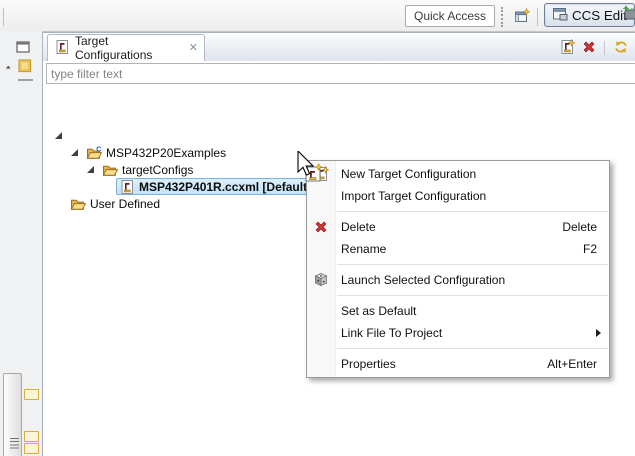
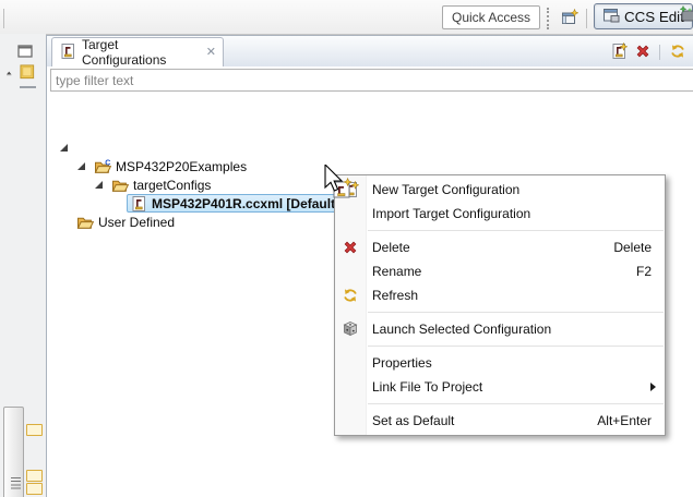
  Quick Access
  CCS Edi
  Target Configurations
  ✕
  type filter text
  MSP432P20Examples
  targetConfigs
  MSP432P401R.ccxml [Defaul
  User Defined
  New Target Configuration
  Import Target Configuration
  Delete
  Delete
  Rename
  F2
+ Refresh
  Launch Selected Configuration
- Set as Default
+ Properties
  Link File To Project
- Properties
+ Set as Default
  Alt+Enter
